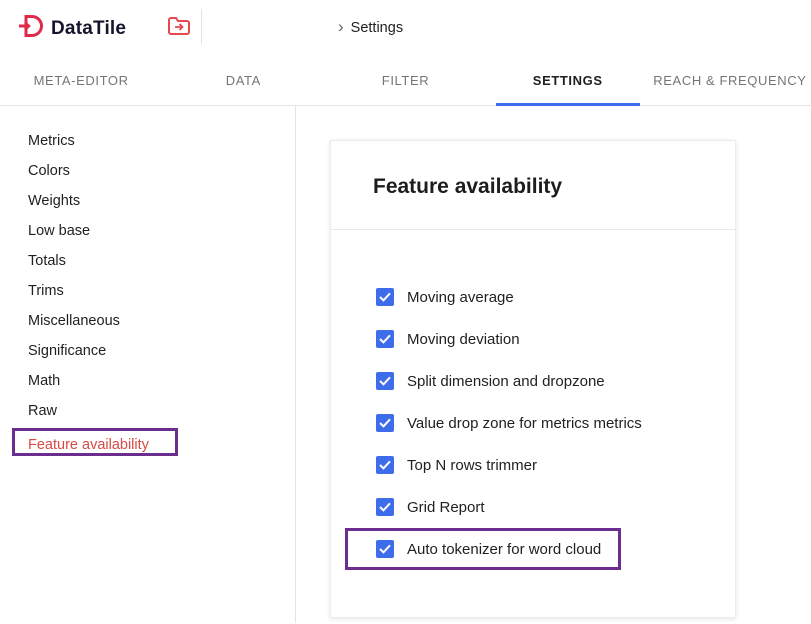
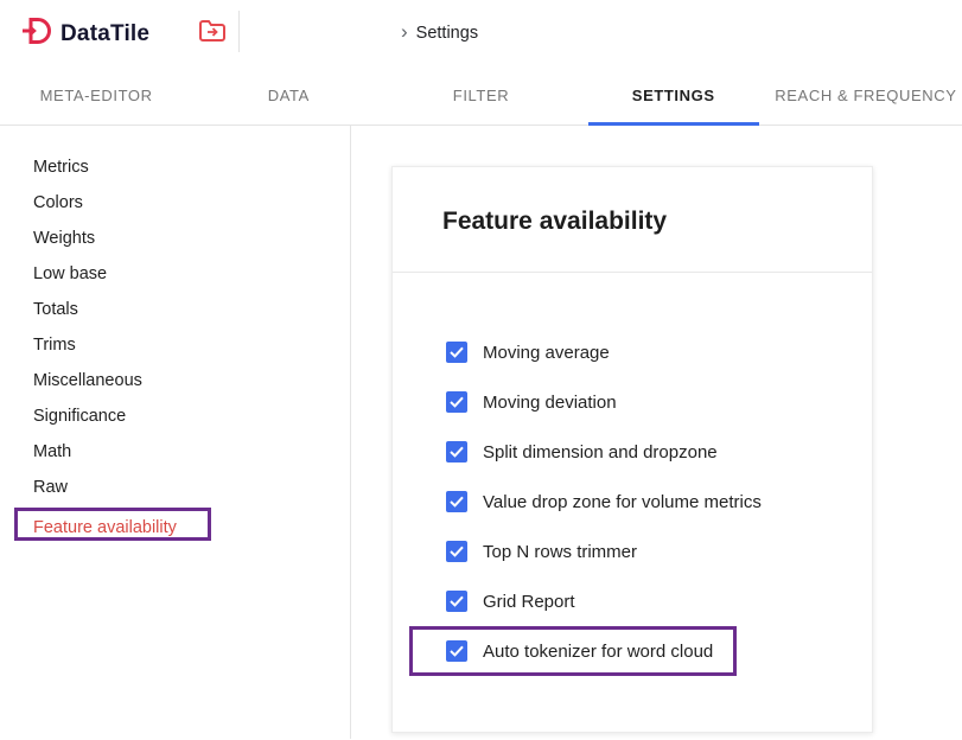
  DataTile
  ›
  Settings
  META-EDITOR
  DATA
  FILTER
  SETTINGS
  REACH & FREQUENCY
  Metrics
  Colors
  Weights
  Low base
  Totals
  Trims
  Miscellaneous
  Significance
  Math
  Raw
  Feature availability
  Feature availability
  Moving average
  Moving deviation
  Split dimension and dropzone
- Value drop zone for metrics metrics
+ Value drop zone for volume metrics
  Top N rows trimmer
  Grid Report
  Auto tokenizer for word cloud
